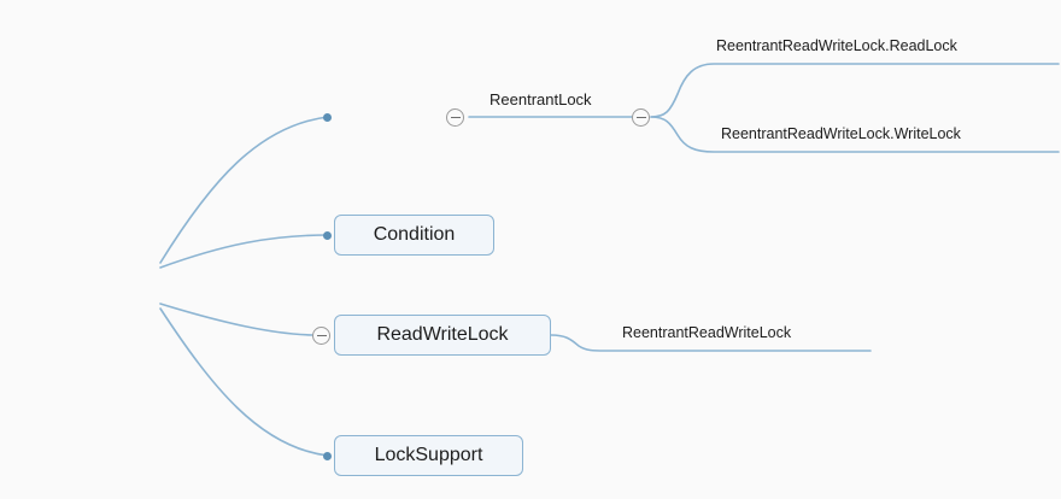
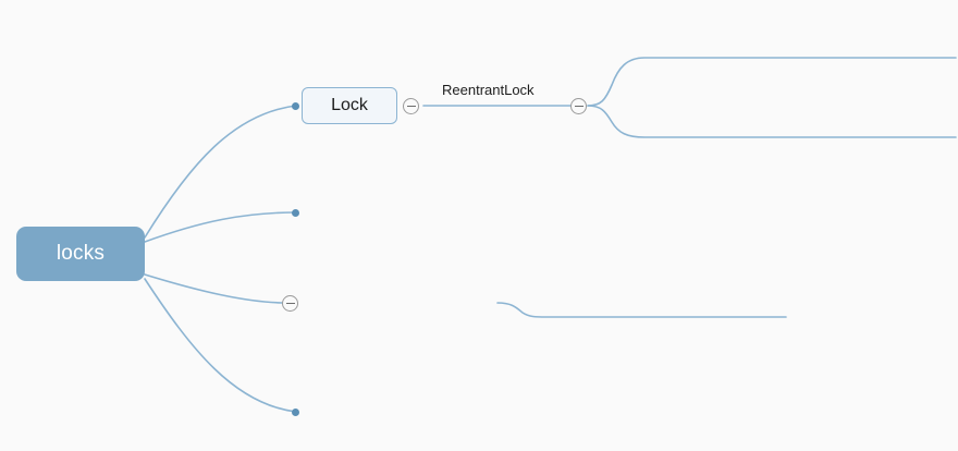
+ locks
+ Lock
  ReentrantLock
- ReentrantReadWriteLock.ReadLock
- ReentrantReadWriteLock.WriteLock
- Condition
- ReadWriteLock
- ReentrantReadWriteLock
- LockSupport
